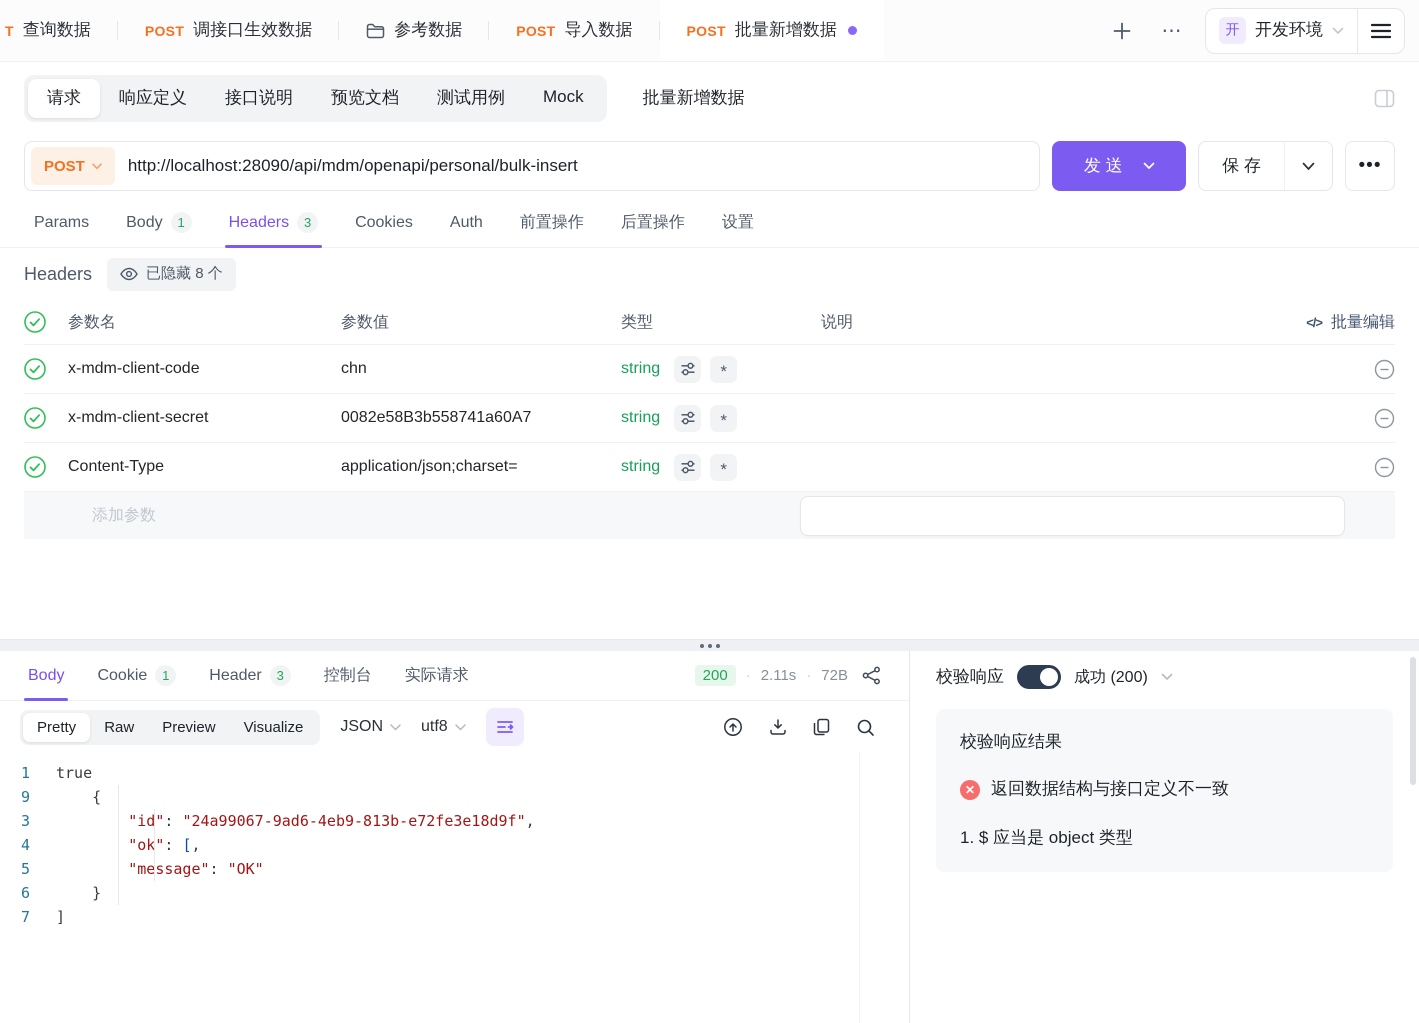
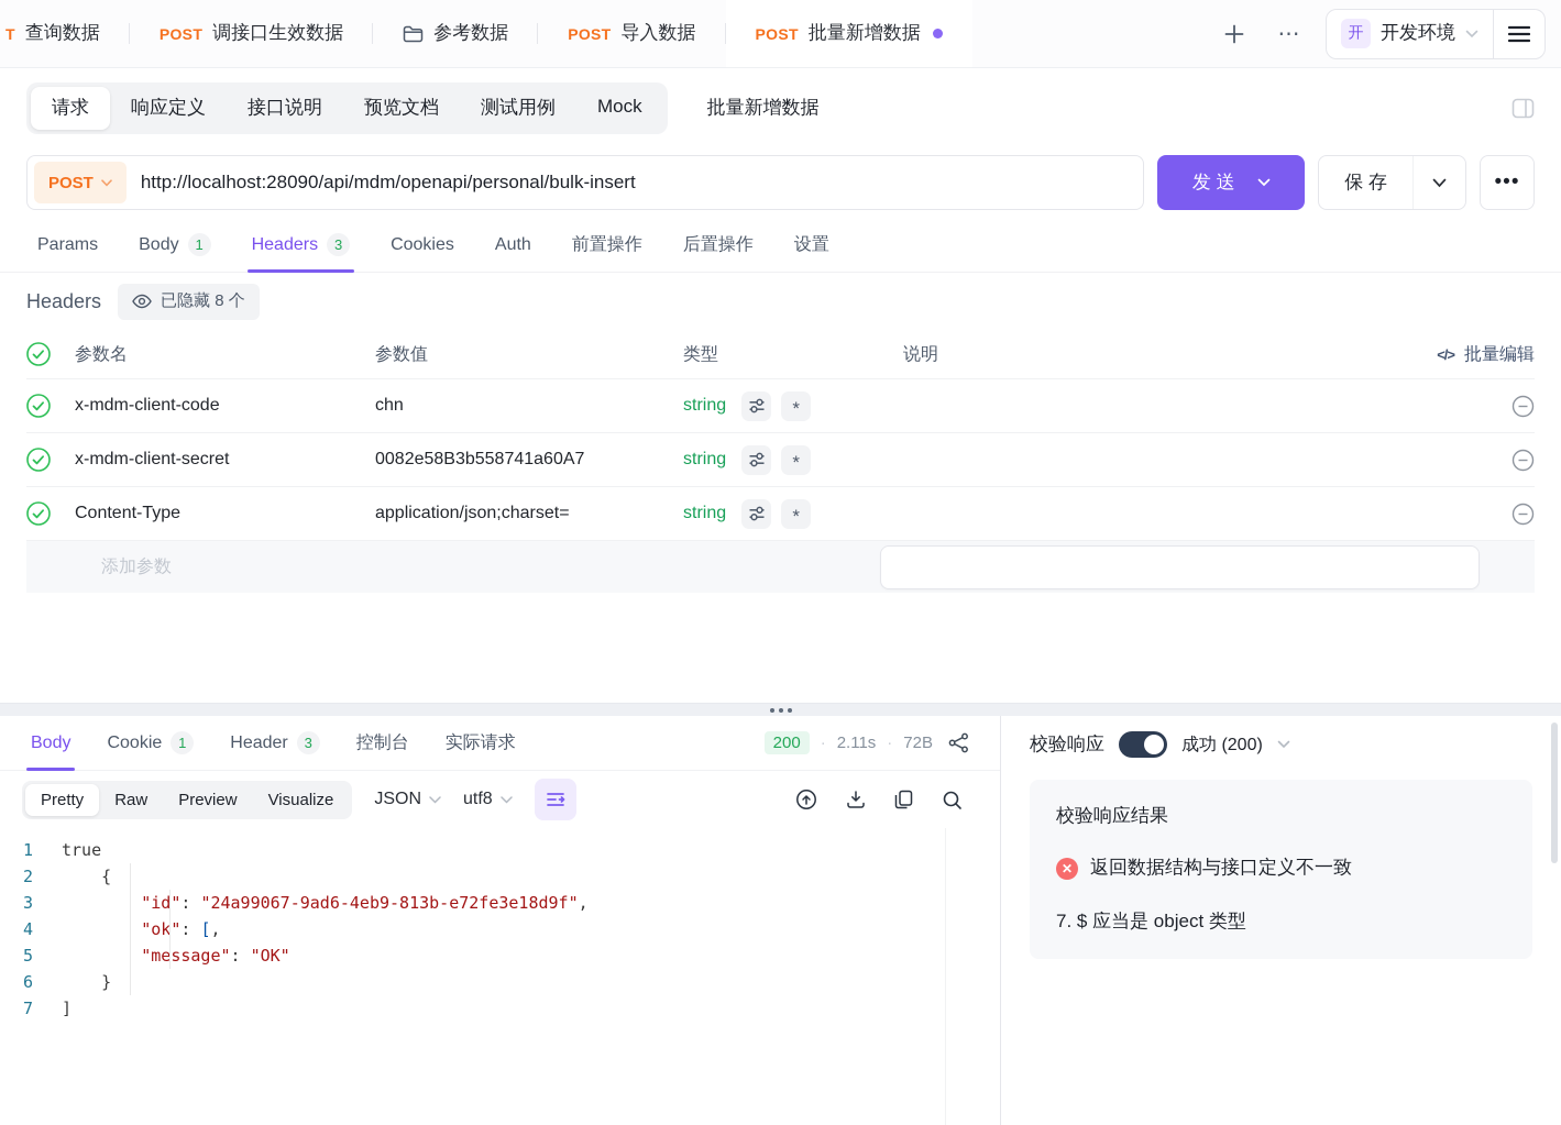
  T
  查询数据
  POST
  调接口生效数据
  参考数据
  POST
  导入数据
  POST
  批量新增数据
  ⋯
  开
  开发环境
  请求
  响应定义
  接口说明
  预览文档
  测试用例
  Mock
  批量新增数据
  POST
  http://localhost:28090/api/mdm/openapi/personal/bulk-insert
  发 送
  保 存
  •••
  Params
  Body
  1
  Headers
  3
  Cookies
  Auth
  前置操作
  后置操作
  设置
  Headers
  已隐藏 8 个
  参数名
  参数值
  类型
  说明
  </>
  批量编辑
  x-mdm-client-code
  chn
  string
  *
  x-mdm-client-secret
  0082e58B3b558741a60A7
  string
  *
  Content-Type
  application/json;charset=
  string
  *
  添加参数
  Body
  Cookie
  1
  Header
  3
  控制台
  实际请求
  200
  ·
  2.11s
  ·
  72B
  Pretty
  Raw
  Preview
  Visualize
  JSON
  utf8
  1
  true
- 9
+ 2
  {
  3
  "id": "24a99067-9ad6-4eb9-813b-e72fe3e18d9f",
  4
  "ok": [,
  5
  "message": "OK"
  6
  }
  7
  ]
  校验响应
  成功 (200)
  校验响应结果
  ✕
  返回数据结构与接口定义不一致
- 1. $ 应当是 object 类型
+ 7. $ 应当是 object 类型
